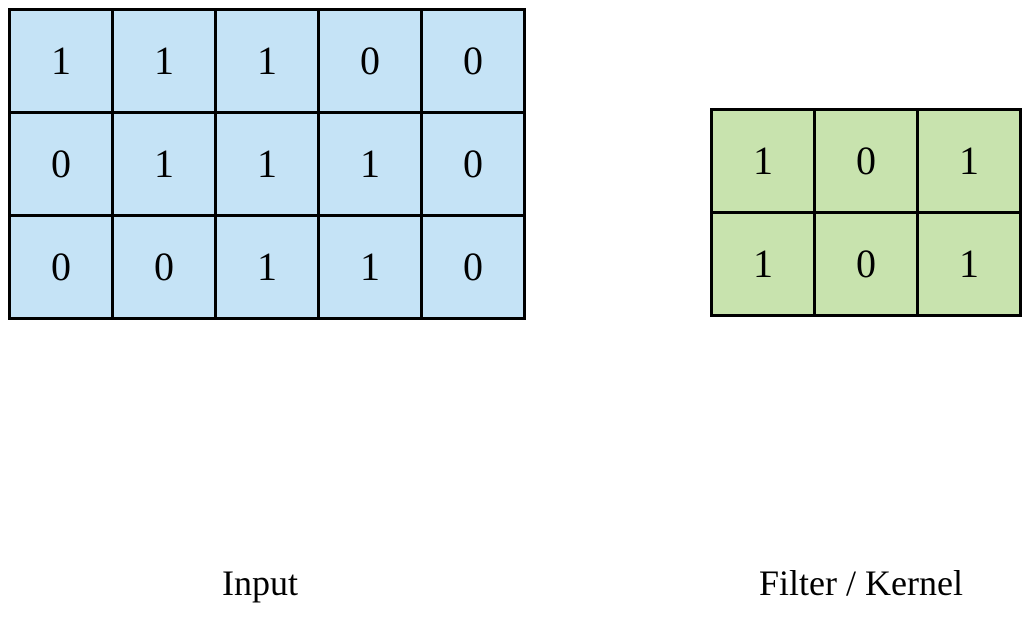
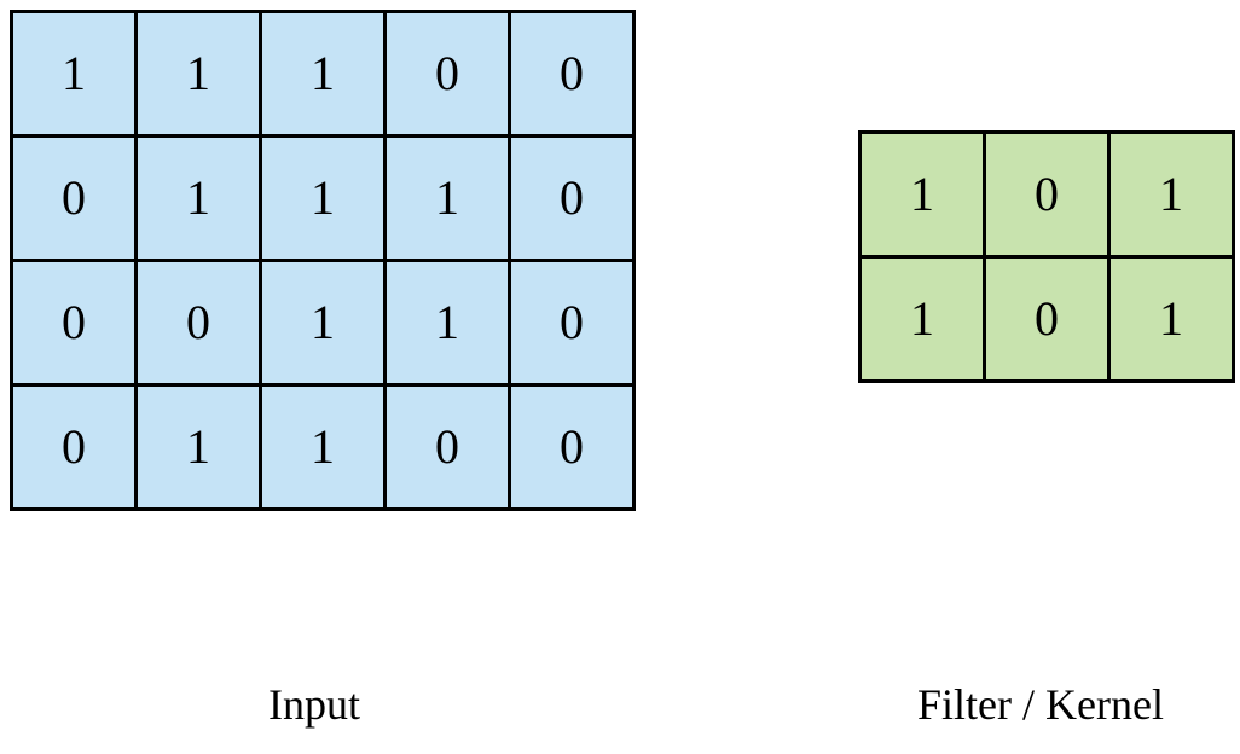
  1	1	1	0	0
  0	1	1	1	0
  0	0	1	1	0
+ 0	1	1	0	0
  1	0	1
  1	0	1
  Input
  Filter / Kernel
